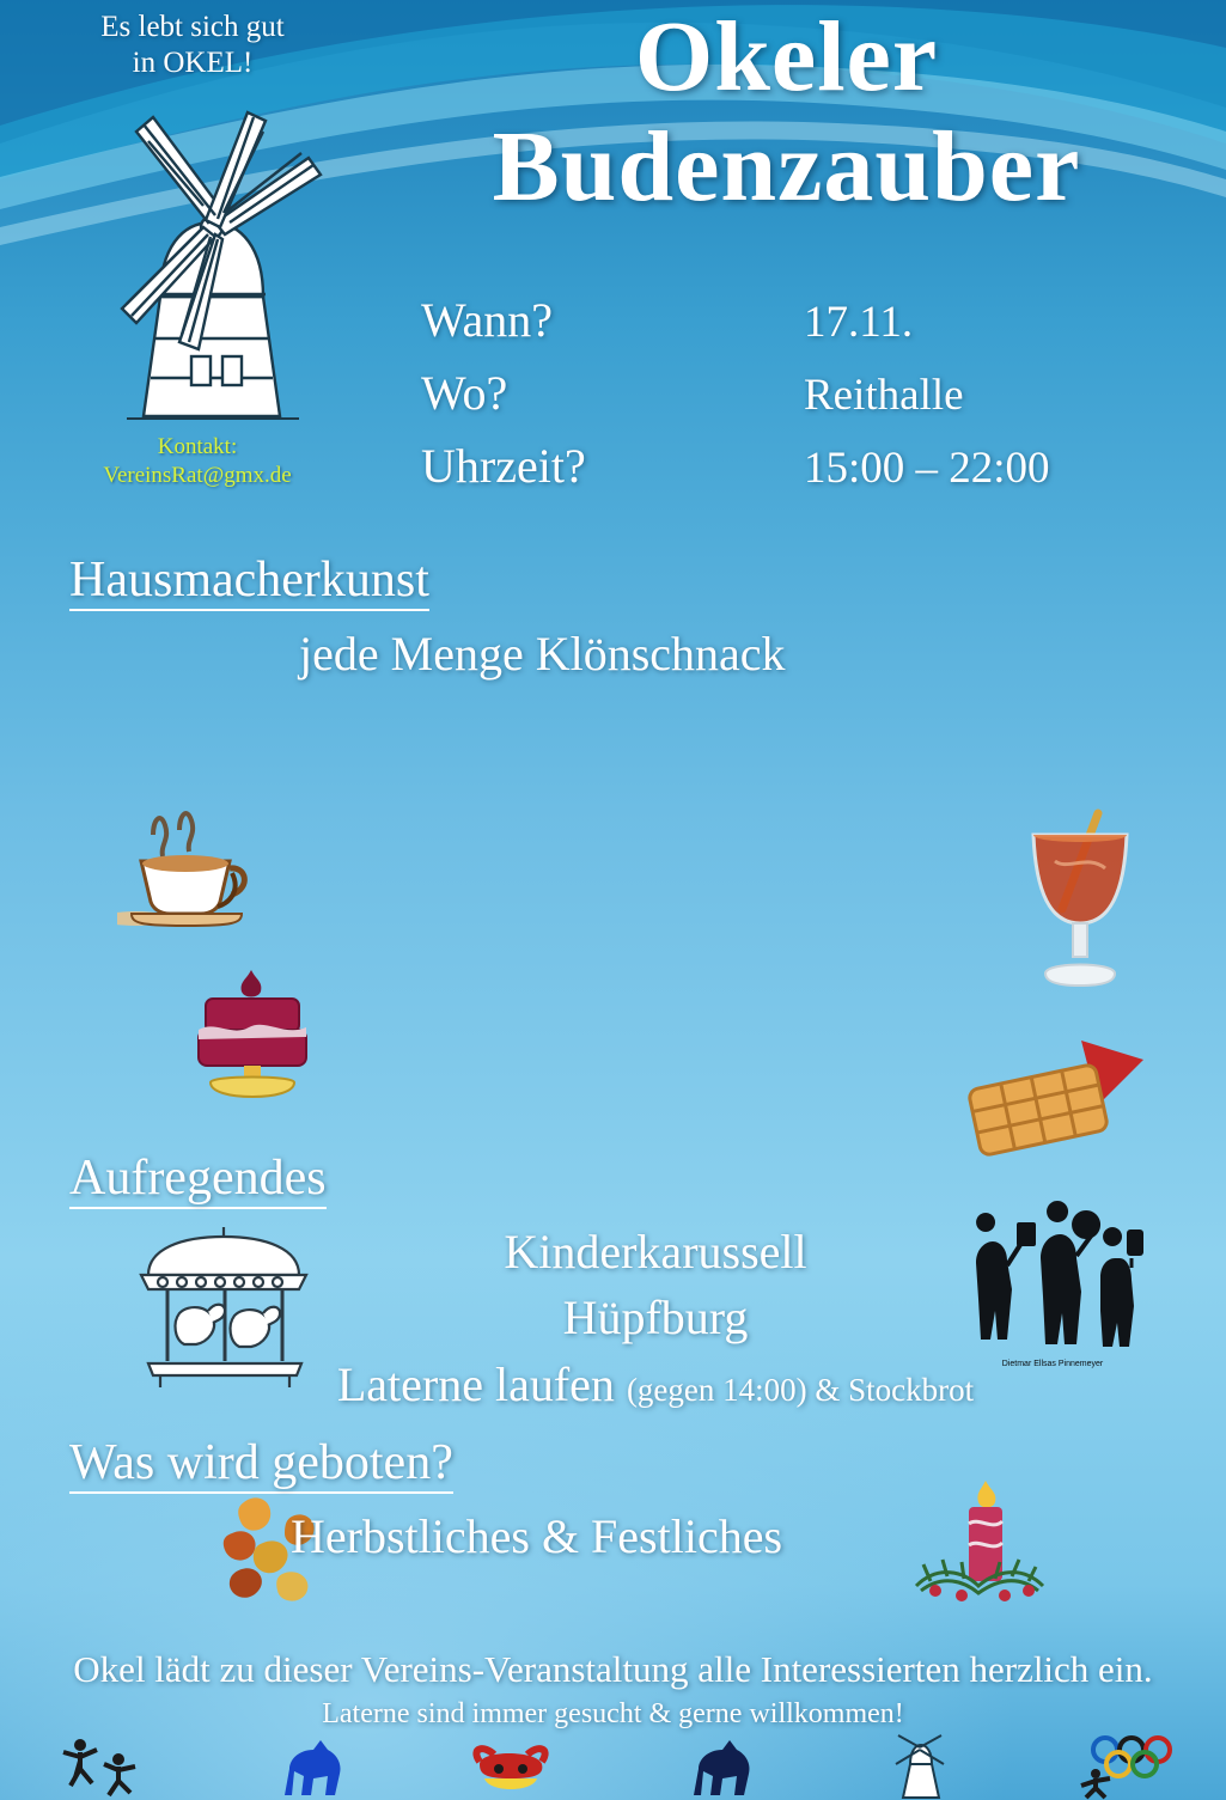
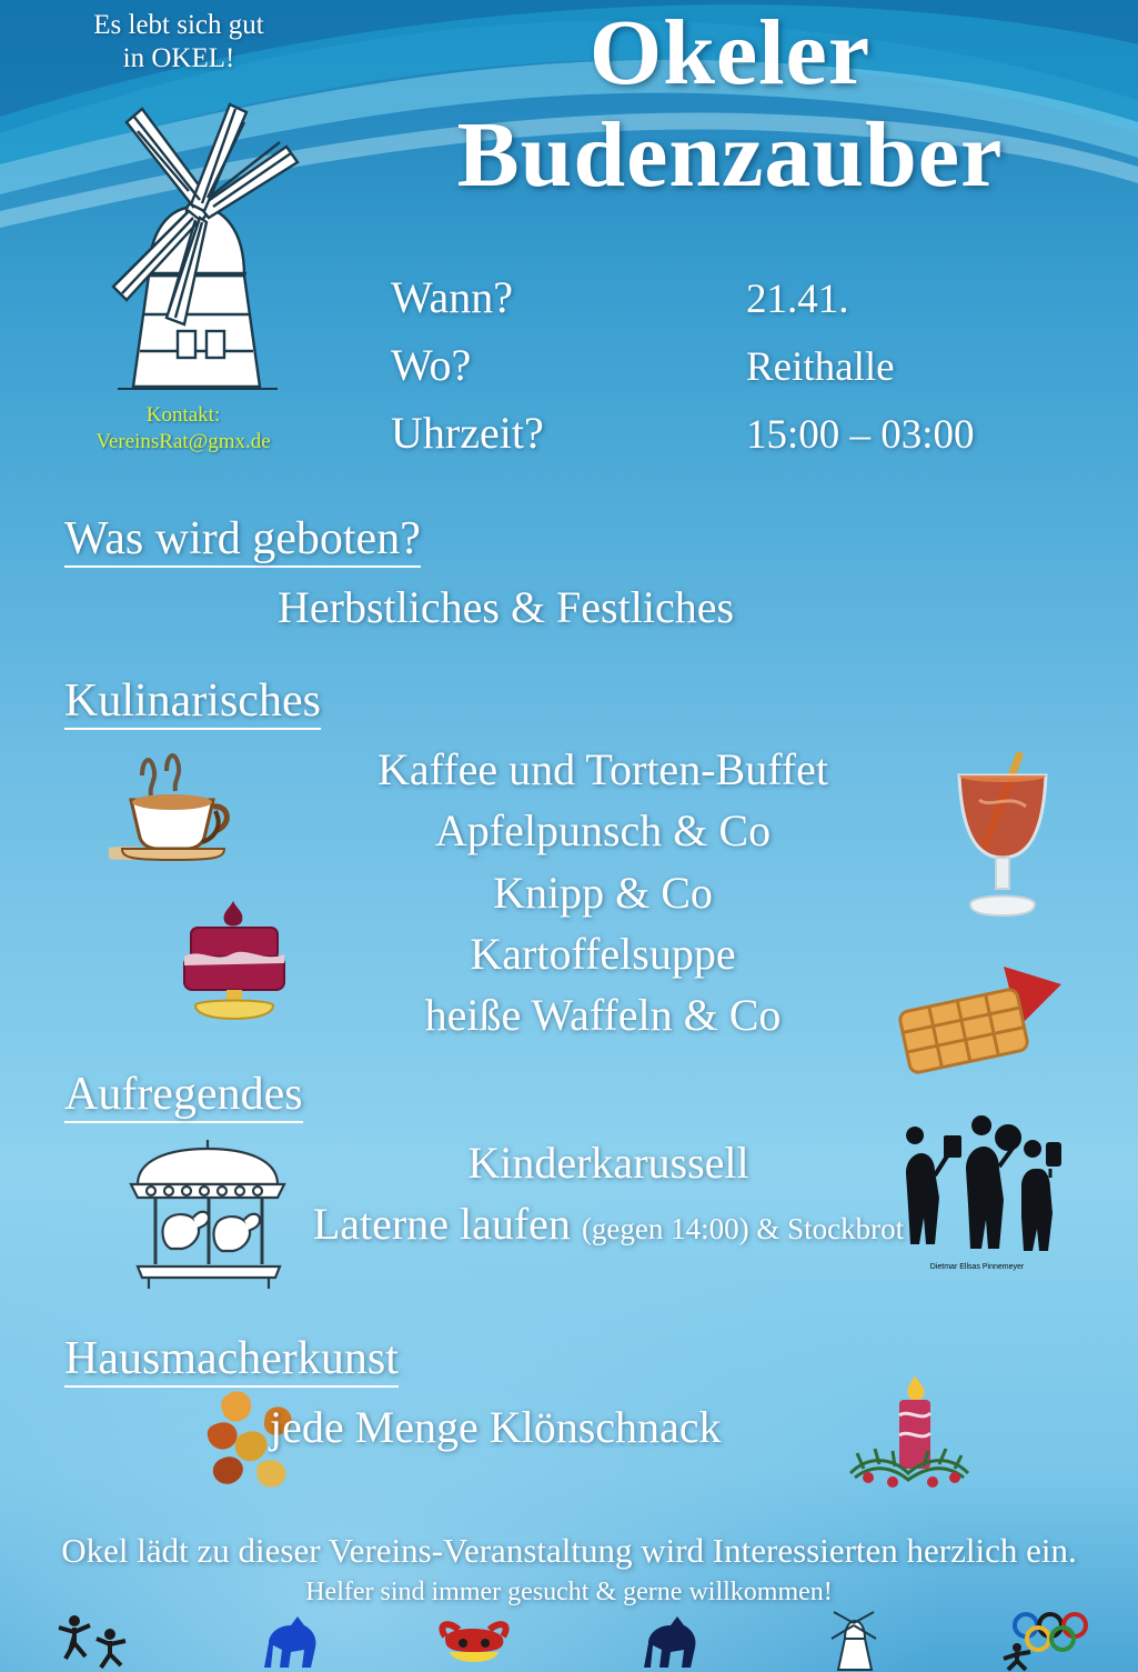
  Es lebt sich gut
  in OKEL!
  Kontakt:
  VereinsRat@gmx.de
  Okeler
  Budenzauber
  Wann?
- 17.11.
+ 21.41.
  Wo?
  Reithalle
  Uhrzeit?
- 15:00 – 22:00
+ 15:00 – 03:00
- Hausmacherkunst
+ Was wird geboten?
- jede Menge Klönschnack
+ Herbstliches & Festliches
+ Kulinarisches
+ Kaffee und Torten-Buffet
+ Apfelpunsch & Co
+ Knipp & Co
+ Kartoffelsuppe
+ heiße Waffeln & Co
  Aufregendes
  Kinderkarussell
- Hüpfburg
  Laterne laufen (gegen 14:00) & Stockbrot
- Was wird geboten?
+ Hausmacherkunst
- Herbstliches & Festliches
+ jede Menge Klönschnack
- Okel lädt zu dieser Vereins-Veranstaltung alle Interessierten herzlich ein.
+ Okel lädt zu dieser Vereins-Veranstaltung wird Interessierten herzlich ein.
- Laterne sind immer gesucht & gerne willkommen!
+ Helfer sind immer gesucht & gerne willkommen!
